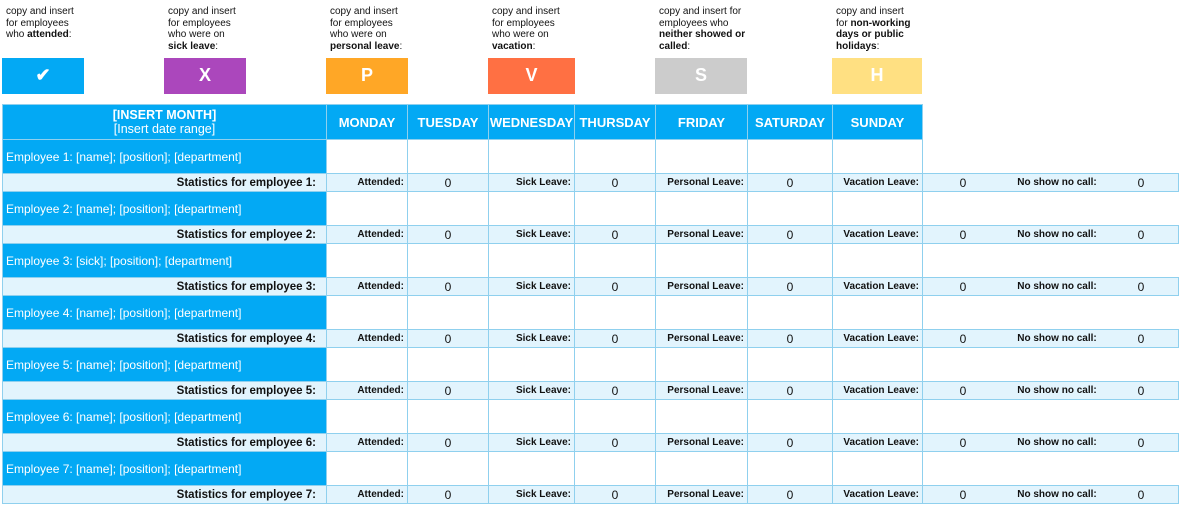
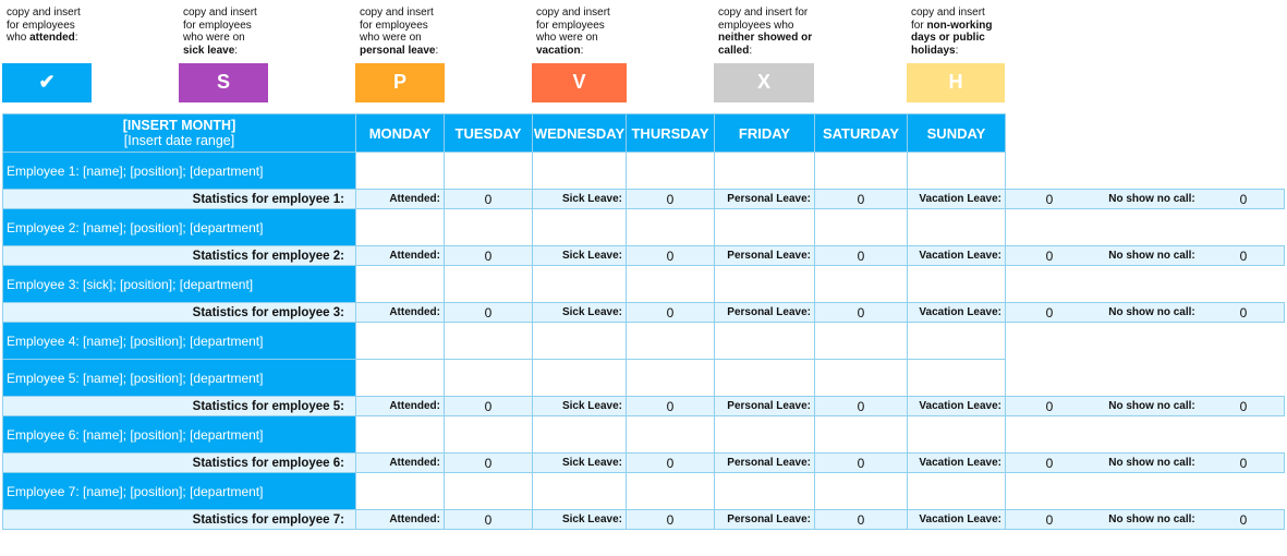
  copy and insert
  for employees
  who attended:
  ✔
  copy and insert
  for employees
  who were on
  sick leave:
- X
+ S
  copy and insert
  for employees
  who were on
  personal leave:
  P
  copy and insert
  for employees
  who were on
  vacation:
  V
  copy and insert for
  employees who
  neither showed or
  called:
- S
+ X
  copy and insert
  for non-working
  days or public
  holidays:
  H
  [INSERT MONTH] [Insert date range]	MONDAY	TUESDAY	WEDNESDAY	THURSDAY	FRIDAY	SATURDAY	SUNDAY
  Employee 1: [name]; [position]; [department]
  Statistics for employee 1:	Attended:	0	Sick Leave:	0	Personal Leave:	0	Vacation Leave:	0 No show no call: 0
  Employee 2: [name]; [position]; [department]
  Statistics for employee 2:	Attended:	0	Sick Leave:	0	Personal Leave:	0	Vacation Leave:	0 No show no call: 0
  Employee 3: [sick]; [position]; [department]
  Statistics for employee 3:	Attended:	0	Sick Leave:	0	Personal Leave:	0	Vacation Leave:	0 No show no call: 0
  Employee 4: [name]; [position]; [department]
- Statistics for employee 4:	Attended:	0	Sick Leave:	0	Personal Leave:	0	Vacation Leave:	0 No show no call: 0
  Employee 5: [name]; [position]; [department]
  Statistics for employee 5:	Attended:	0	Sick Leave:	0	Personal Leave:	0	Vacation Leave:	0 No show no call: 0
  Employee 6: [name]; [position]; [department]
  Statistics for employee 6:	Attended:	0	Sick Leave:	0	Personal Leave:	0	Vacation Leave:	0 No show no call: 0
  Employee 7: [name]; [position]; [department]
  Statistics for employee 7:	Attended:	0	Sick Leave:	0	Personal Leave:	0	Vacation Leave:	0 No show no call: 0
